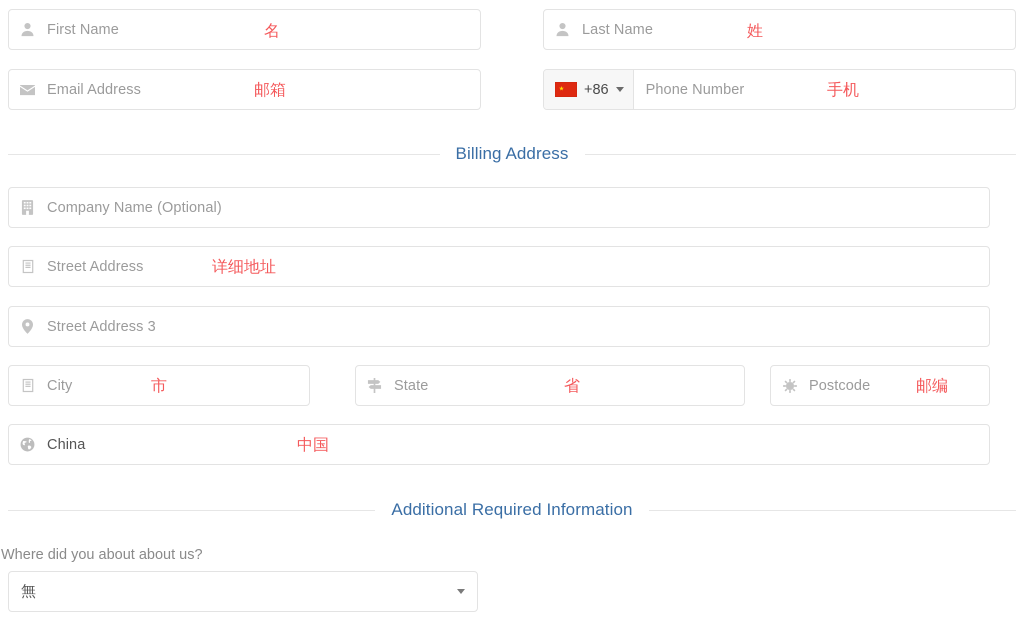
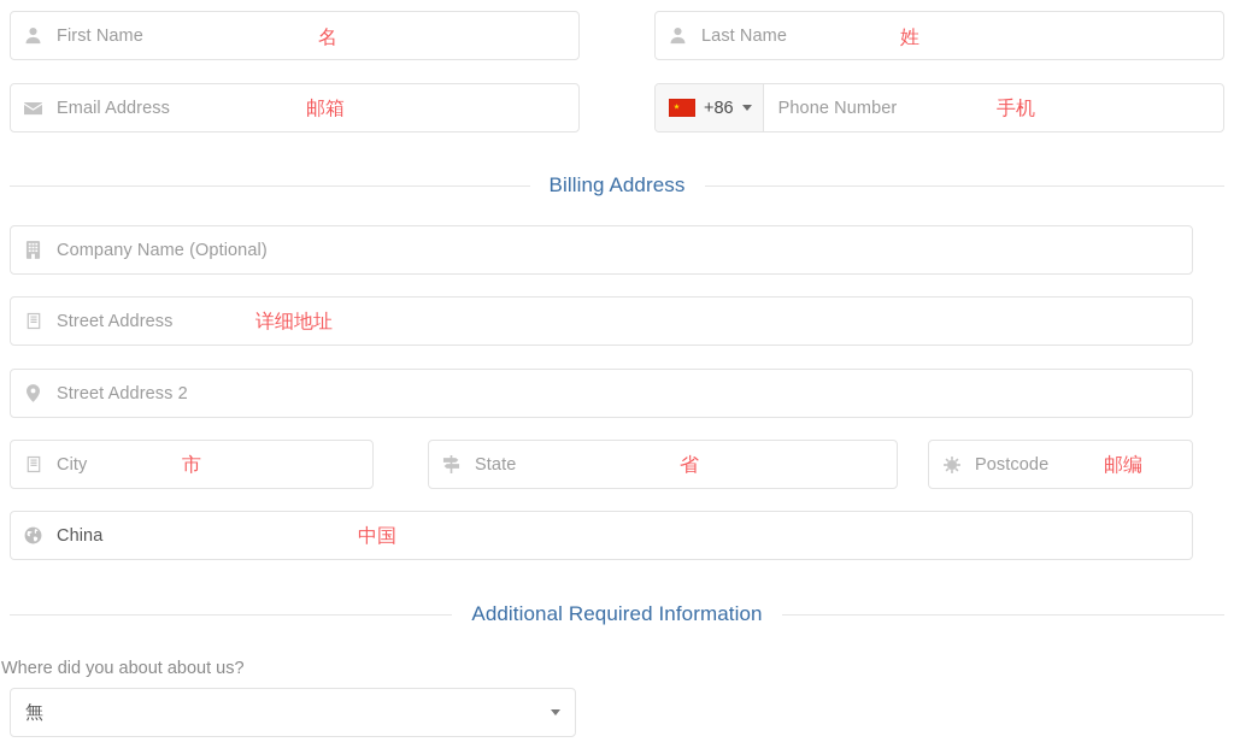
  First Name
  名
  Last Name
  姓
  Email Address
  邮箱
  +86
  Phone Number
  手机
  Billing Address
  Company Name (Optional)
  Street Address
  详细地址
- Street Address 3
+ Street Address 2
  City
  市
  State
  省
  Postcode
  邮编
  China
  中国
  Additional Required Information
  Where did you about about us?
  無
